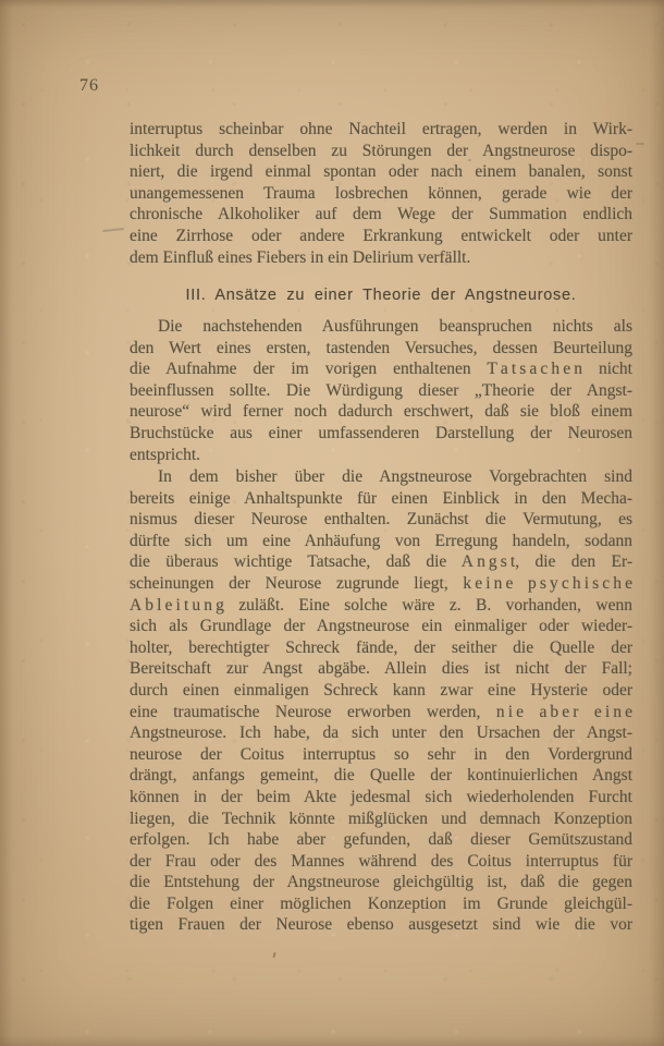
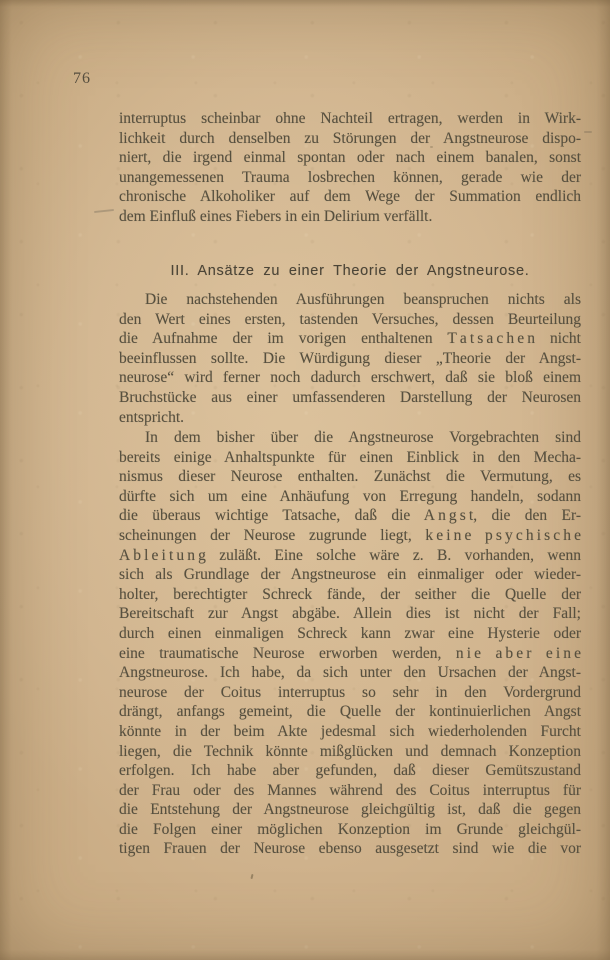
  76
  interruptus scheinbar ohne Nachteil ertragen, werden in Wirk-
  lichkeit durch denselben zu Störungen der Angstneurose dispo-
  niert, die irgend einmal spontan oder nach einem banalen, sonst
  unangemessenen Trauma losbrechen können, gerade wie der
  chronische Alkoholiker auf dem Wege der Summation endlich
- eine Zirrhose oder andere Erkrankung entwickelt oder unter
  dem Einfluß eines Fiebers in ein Delirium verfällt.
  III. Ansätze zu einer Theorie der Angstneurose.
  Die nachstehenden Ausführungen beanspruchen nichts als
  den Wert eines ersten, tastenden Versuches, dessen Beurteilung
  die Aufnahme der im vorigen enthaltenen T a t s a c h e n nicht
  beeinflussen sollte. Die Würdigung dieser „Theorie der Angst-
  neurose“ wird ferner noch dadurch erschwert, daß sie bloß einem
  Bruchstücke aus einer umfassenderen Darstellung der Neurosen
  entspricht.
  In dem bisher über die Angstneurose Vorgebrachten sind
  bereits einige Anhaltspunkte für einen Einblick in den Mecha-
  nismus dieser Neurose enthalten. Zunächst die Vermutung, es
  dürfte sich um eine Anhäufung von Erregung handeln, sodann
  die überaus wichtige Tatsache, daß die A n g s t, die den Er-
  scheinungen der Neurose zugrunde liegt, k e i n e p s y c h i s c h e
  A b l e i t u n g zuläßt. Eine solche wäre z. B. vorhanden, wenn
  sich als Grundlage der Angstneurose ein einmaliger oder wieder-
  holter, berechtigter Schreck fände, der seither die Quelle der
  Bereitschaft zur Angst abgäbe. Allein dies ist nicht der Fall;
  durch einen einmaligen Schreck kann zwar eine Hysterie oder
  eine traumatische Neurose erworben werden, n i e a b e r e i n e
  Angstneurose. Ich habe, da sich unter den Ursachen der Angst-
  neurose der Coitus interruptus so sehr in den Vordergrund
  drängt, anfangs gemeint, die Quelle der kontinuierlichen Angst
- können in der beim Akte jedesmal sich wiederholenden Furcht
+ könnte in der beim Akte jedesmal sich wiederholenden Furcht
  liegen, die Technik könnte mißglücken und demnach Konzeption
  erfolgen. Ich habe aber gefunden, daß dieser Gemütszustand
  der Frau oder des Mannes während des Coitus interruptus für
  die Entstehung der Angstneurose gleichgültig ist, daß die gegen
  die Folgen einer möglichen Konzeption im Grunde gleichgül-
  tigen Frauen der Neurose ebenso ausgesetzt sind wie die vor
